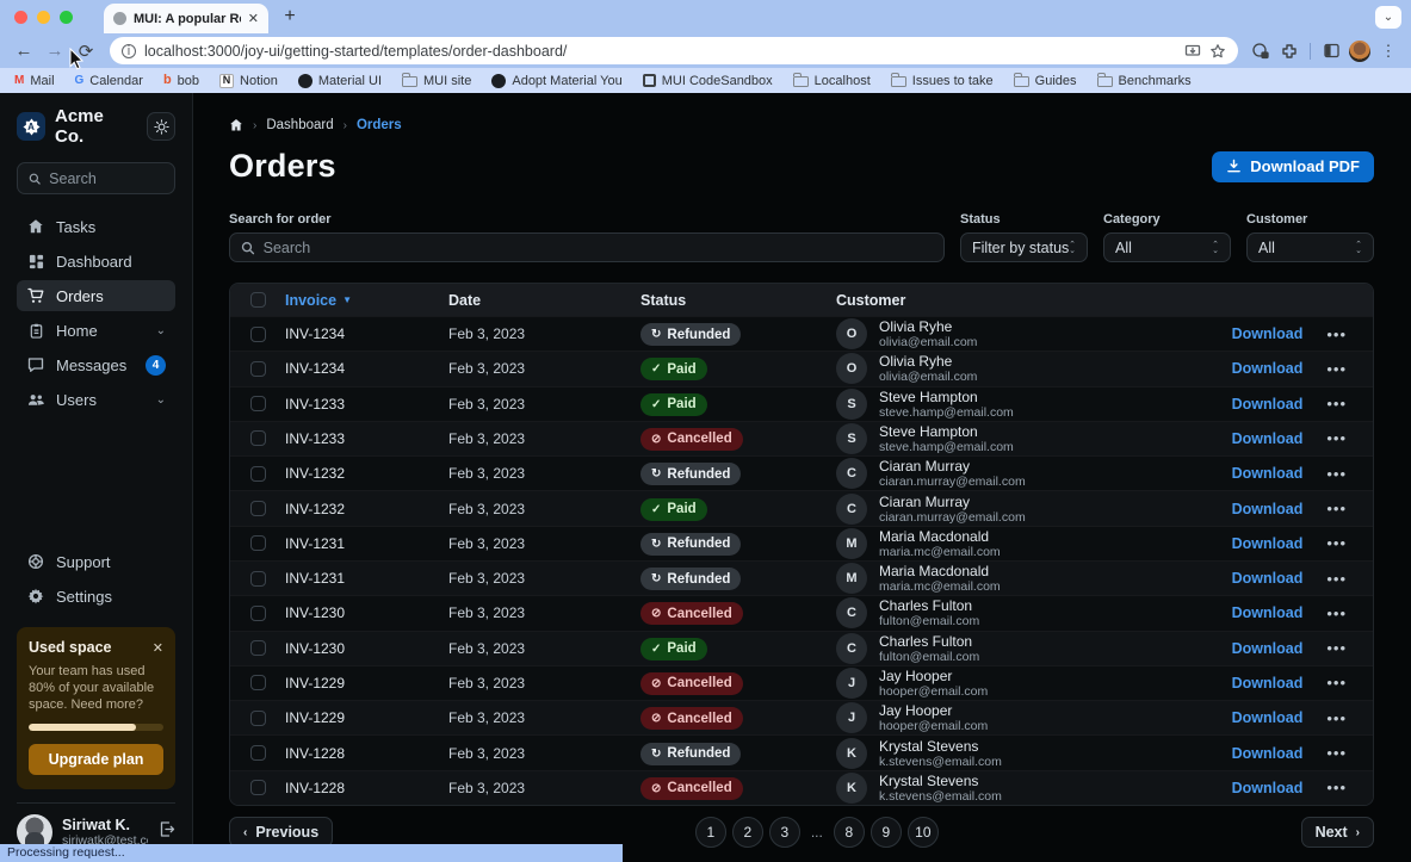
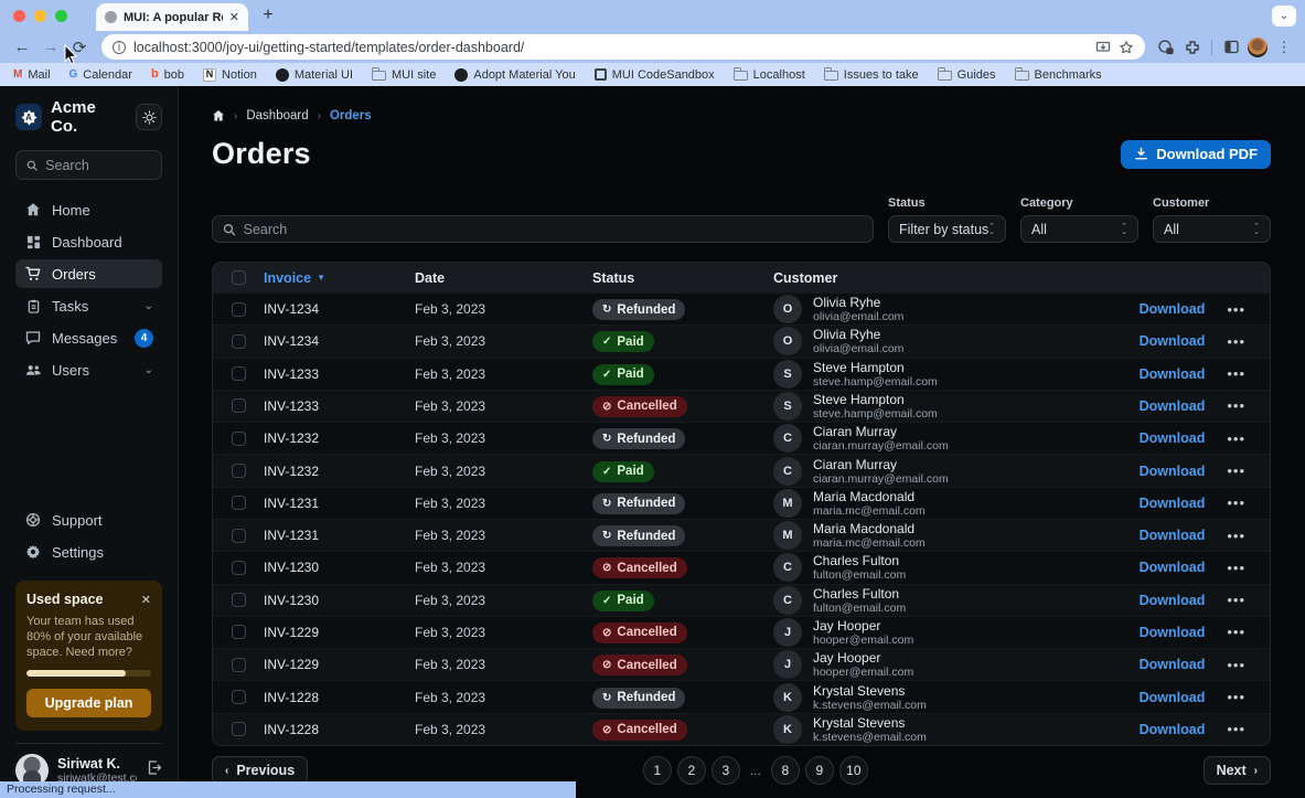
  ✕
  +
  ⌄
  ←
  →
  ⟳
  i
  localhost:3000/joy-ui/getting-started/templates/order-dashboard/
  ⋮
  M
  Mail
  G
  Calendar
  b
  bob
  N
  Notion
  Material UI
  MUI site
  Adopt Material You
  MUI CodeSandbox
  Localhost
  Issues to take
  Guides
  Benchmarks
  A
  Acme Co.
  Search
- Tasks
+ Home
  Dashboard
  Orders
- Home
+ Tasks
  ⌄
  Messages
  4
  Users
  ⌄
  Support
  Settings
  Used space
  ✕
  Your team has used 80% of your available space. Need more?
  Upgrade plan
  Siriwat K.
  siriwatk@test.c
  ›
  Dashboard
  ›
  Orders
  Orders
  Download PDF
- Search for order
  Search
  Status
  Filter by status
  Category
  All
  Customer
  All
  Invoice
  ▼
  Date
  Status
  Customer
  INV-1234
  Feb 3, 2023
  ↻
  Refunded
  O
  Olivia Ryhe
  olivia@email.com
  Download
  •••
  INV-1234
  Feb 3, 2023
  ✓
  Paid
  O
  Olivia Ryhe
  olivia@email.com
  Download
  •••
  INV-1233
  Feb 3, 2023
  ✓
  Paid
  S
  Steve Hampton
  steve.hamp@email.com
  Download
  •••
  INV-1233
  Feb 3, 2023
  ⊘
  Cancelled
  S
  Steve Hampton
  steve.hamp@email.com
  Download
  •••
  INV-1232
  Feb 3, 2023
  ↻
  Refunded
  C
  Ciaran Murray
  ciaran.murray@email.com
  Download
  •••
  INV-1232
  Feb 3, 2023
  ✓
  Paid
  C
  Ciaran Murray
  ciaran.murray@email.com
  Download
  •••
  INV-1231
  Feb 3, 2023
  ↻
  Refunded
  M
  Maria Macdonald
  maria.mc@email.com
  Download
  •••
  INV-1231
  Feb 3, 2023
  ↻
  Refunded
  M
  Maria Macdonald
  maria.mc@email.com
  Download
  •••
  INV-1230
  Feb 3, 2023
  ⊘
  Cancelled
  C
  Charles Fulton
  fulton@email.com
  Download
  •••
  INV-1230
  Feb 3, 2023
  ✓
  Paid
  C
  Charles Fulton
  fulton@email.com
  Download
  •••
  INV-1229
  Feb 3, 2023
  ⊘
  Cancelled
  J
  Jay Hooper
  hooper@email.com
  Download
  •••
  INV-1229
  Feb 3, 2023
  ⊘
  Cancelled
  J
  Jay Hooper
  hooper@email.com
  Download
  •••
  INV-1228
  Feb 3, 2023
  ↻
  Refunded
  K
  Krystal Stevens
  k.stevens@email.com
  Download
  •••
  INV-1228
  Feb 3, 2023
  ⊘
  Cancelled
  K
  Krystal Stevens
  k.stevens@email.com
  Download
  •••
  ‹
  Previous
  1
  2
  3
  ...
  8
  9
  10
  Next
  ›
  Processing request...
